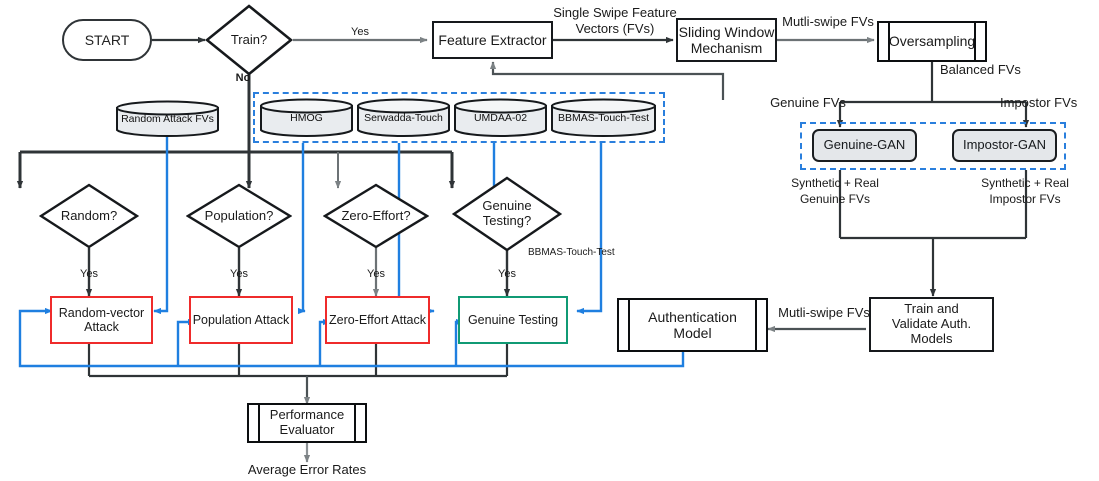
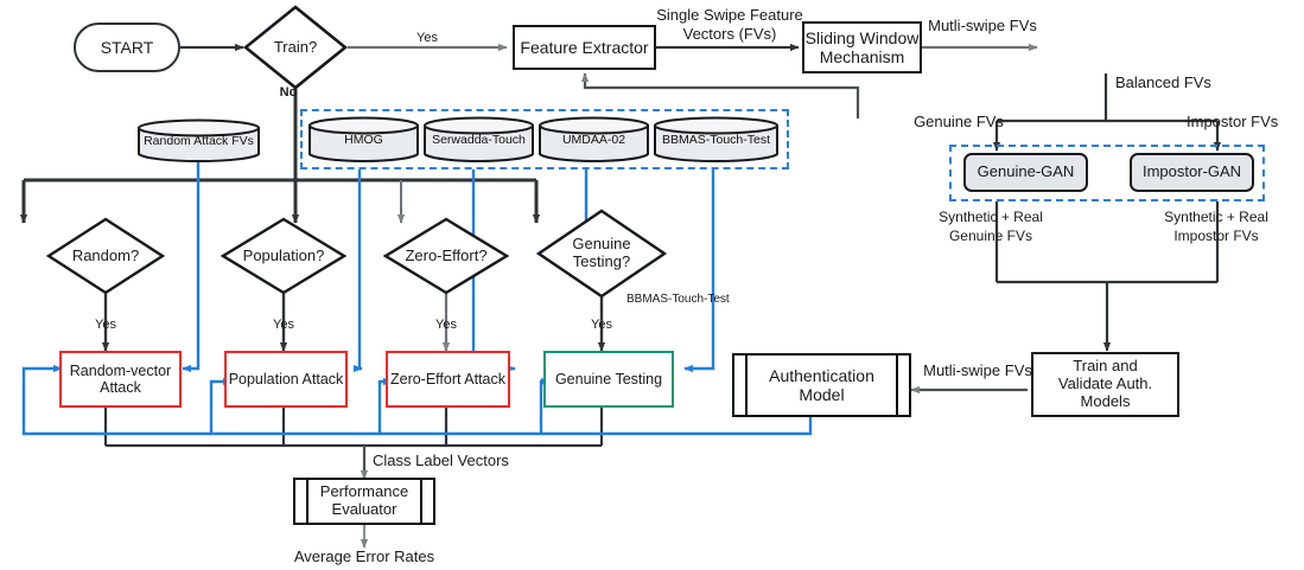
  START
  Train?
  Feature Extractor
  Sliding Window
  Mechanism
- Oversampling
  Genuine-GAN
  Impostor-GAN
  Train and
  Validate Auth.
  Models
  Authentication
  Model
  Performance
  Evaluator
  Random Attack FVs
  HMOG
  Serwadda-Touch
  UMDAA-02
  BBMAS-Touch-Test
  Random?
  Population?
  Zero-Effort?
  Genuine
  Testing?
  Random-vector
  Attack
  Population Attack
  Zero-Effort Attack
  Genuine Testing
  Yes
  No
  Single Swipe Feature
  Vectors (FVs)
  Mutli-swipe FVs
  Balanced FVs
  Genuine FVs
  Impostor FVs
  Synthetic + Real
  Genuine FVs
  Synthetic + Real
  Impostor FVs
  Mutli-swipe FVs
  Yes
  Yes
  Yes
  Yes
  BBMAS-Touch-Test
+ Class Label Vectors
  Average Error Rates
